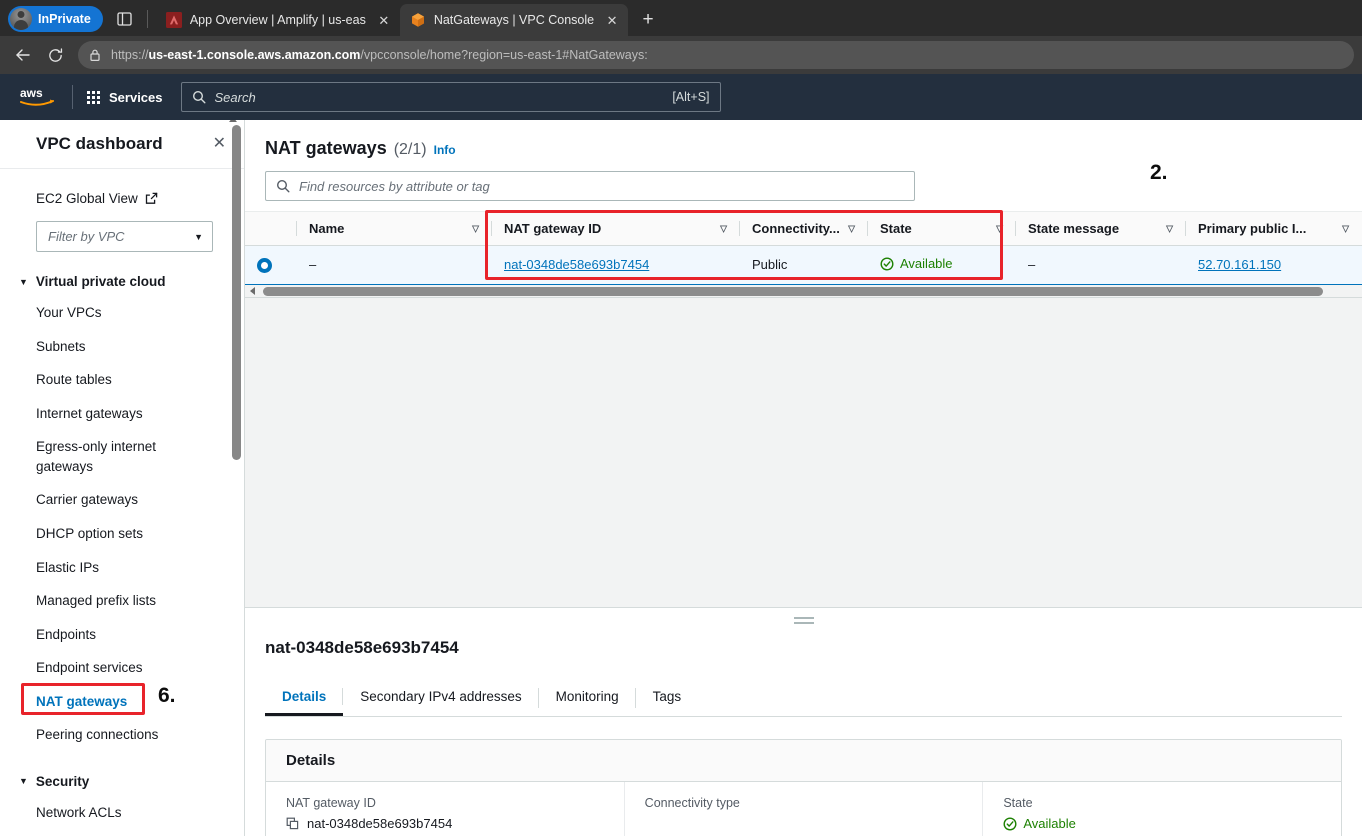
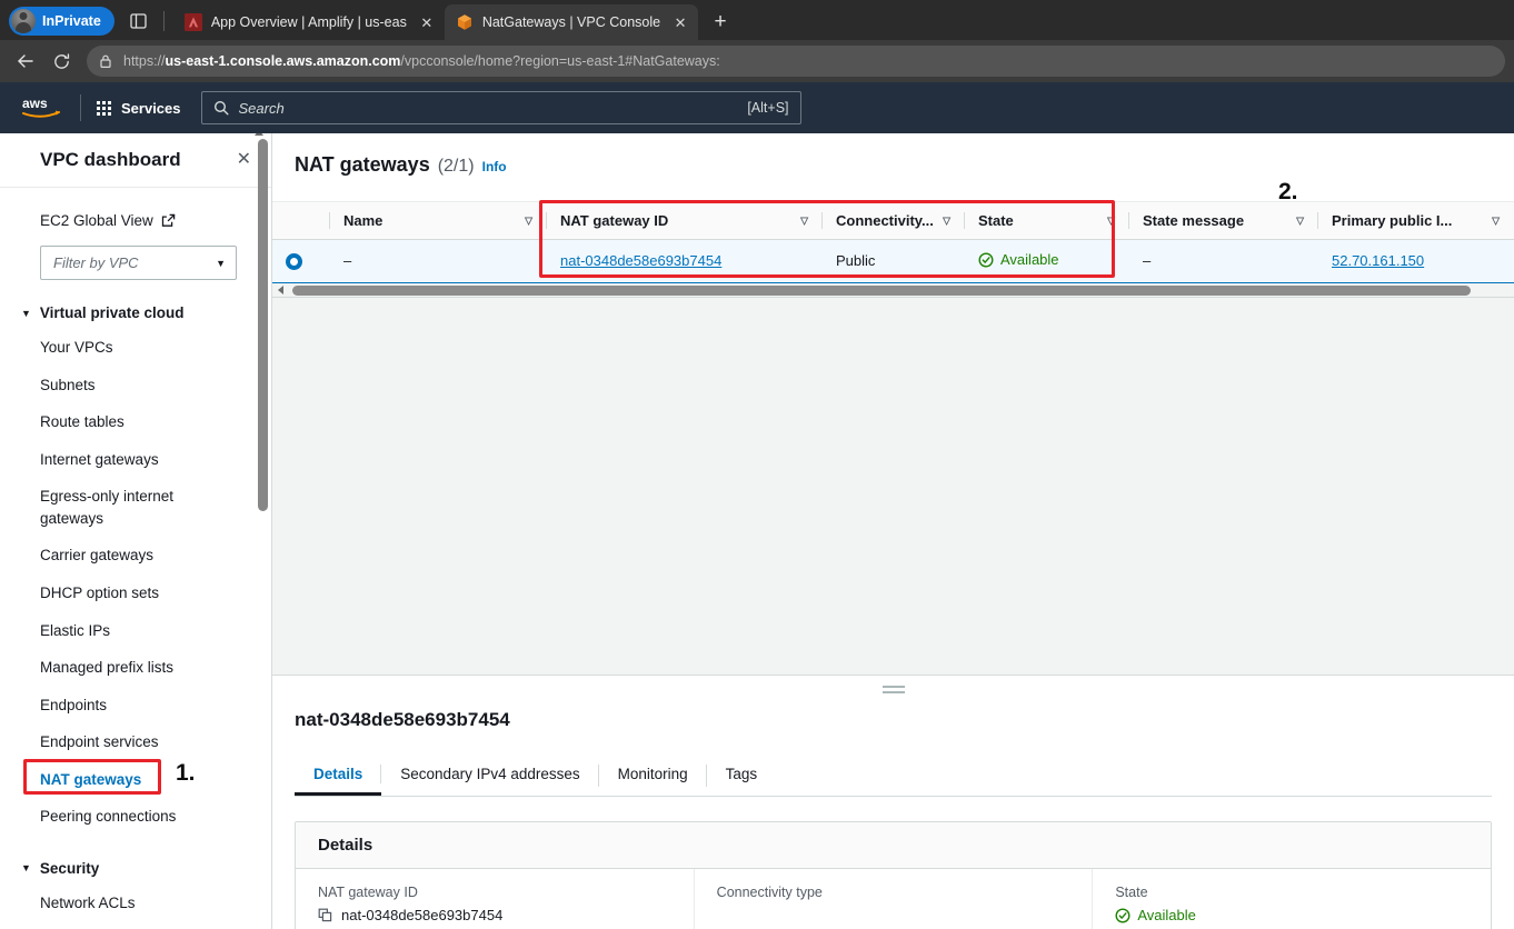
  InPrivate
  App Overview | Amplify | us-eas
  ✕
  NatGateways | VPC Console
  ✕
  +
  https://us-east-1.console.aws.amazon.com/vpcconsole/home?region=us-east-1#NatGateways:
  aws
  Services
  Search
  [Alt+S]
  VPC dashboard
  ✕
  EC2 Global View
  Filter by VPC
  ▼
  ▼
  Virtual private cloud
  Your VPCs
  Subnets
  Route tables
  Internet gateways
  Egress-only internet gateways
  Carrier gateways
  DHCP option sets
  Elastic IPs
  Managed prefix lists
  Endpoints
  Endpoint services
  NAT gateways
- 6.
+ 1.
  Peering connections
  ▼
  Security
  Network ACLs
  NAT gateways
  (2/1)
  Info
- Find resources by attribute or tag
  2.
  	Name ▽	NAT gateway ID ▽	Connectivity... ▽	State ▽	State message ▽	Primary public I... ▽
  	–	nat-0348de58e693b7454	Public	Available	–	52.70.161.150
  nat-0348de58e693b7454
  Details
  Secondary IPv4 addresses
  Monitoring
  Tags
  Details
  NAT gateway ID
  nat-0348de58e693b7454
  Connectivity type
  State
  Available
